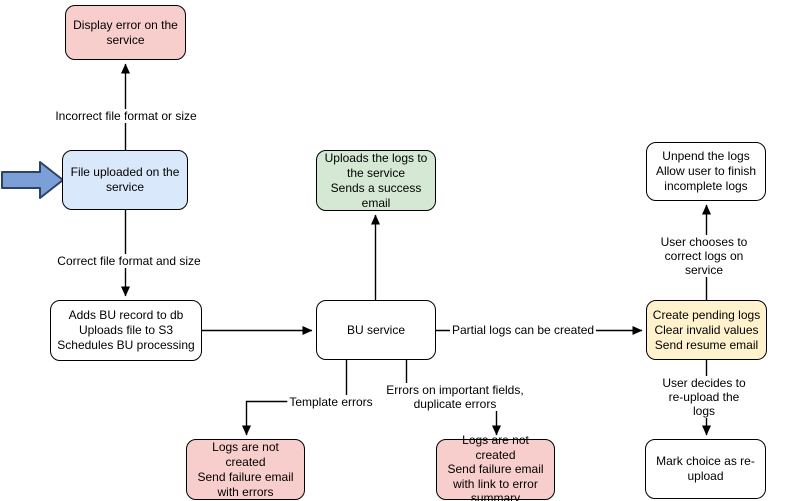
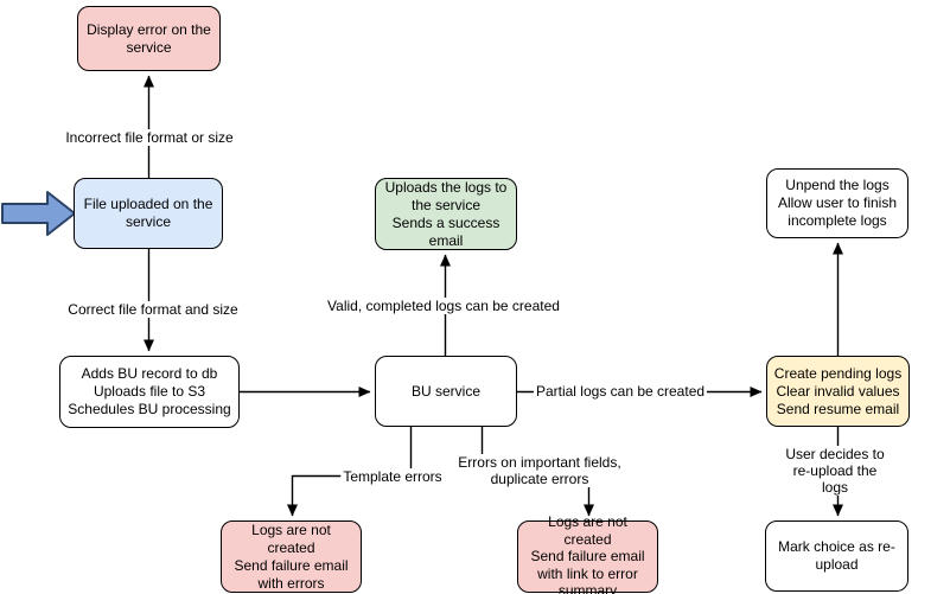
  Display error on the service
  File uploaded on the service
  Adds BU record to db
  Uploads file to S3
  Schedules BU processing
  Uploads the logs to the service
  Sends a success email
  BU service
  Logs are not created
  Send failure email with errors
  Logs are not created
  Send failure email with link to error summary
  Create pending logs
  Clear invalid values
  Send resume email
  Unpend the logs
  Allow user to finish incomplete logs
  Mark choice as re-upload
  Incorrect file format or size
  Correct file format and size
+ Valid, completed logs can be created
  Partial logs can be created
- User chooses to correct logs on service
  Template errors
  Errors on important fields,
  duplicate errors
  User decides to re-upload the logs
